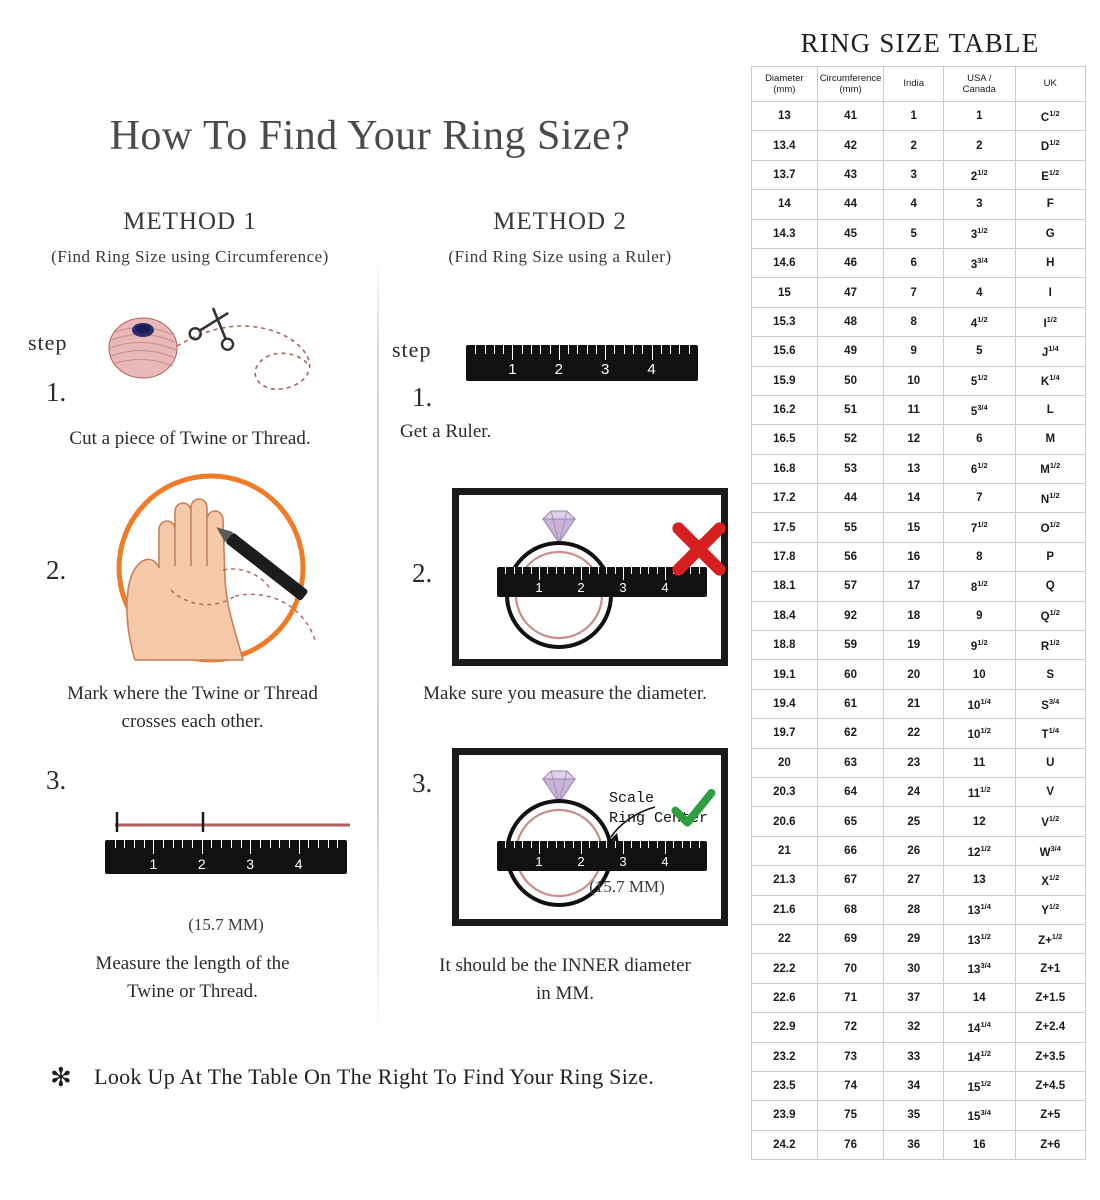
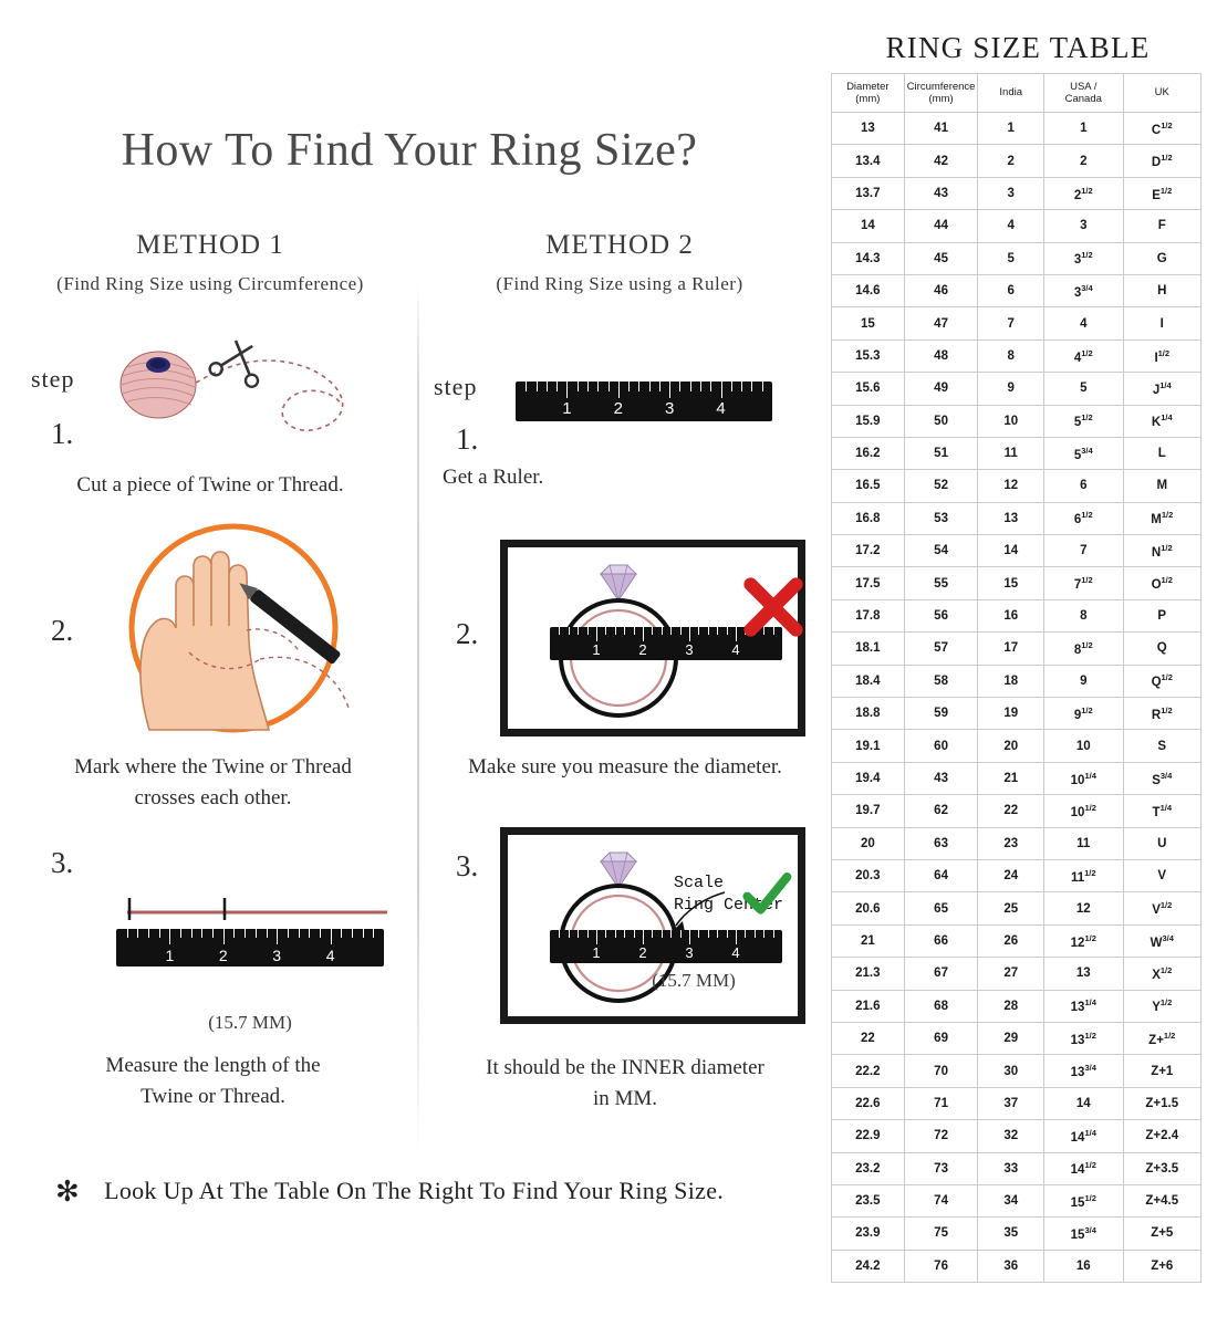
  How To Find Your Ring Size?
  METHOD 1
  (Find Ring Size using Circumference)
  step
  1.
  2.
  3.
  Cut a piece of Twine or Thread.
  Mark where the Twine or Thread
  crosses each other.
  1
  2
  3
  4
  (15.7 MM)
  Measure the length of the
  Twine or Thread.
  METHOD 2
  (Find Ring Size using a Ruler)
  step
  1.
  2.
  3.
  1
  2
  3
  4
  Get a Ruler.
  1
  2
  3
  4
  Make sure you measure the diameter.
  1
  2
  3
  4
  Scale
  Ring Cenr
  (15.7 MM)
  It should be the INNER diameter
  in MM.
  ✻ Look Up At The Table On The Right To Find Your Ring Size.
  RING SIZE TABLE
  Diameter(mm)	Circumference(mm)	India	USA /Canada	UK
  13	41	1	1	C1/2
  13.4	42	2	2	D1/2
  13.7	43	3	21/2	E1/2
  14	44	4	3	F
  14.3	45	5	31/2	G
  14.6	46	6	33/4	H
  15	47	7	4	I
  15.3	48	8	41/2	I1/2
  15.6	49	9	5	J1/4
  15.9	50	10	51/2	K1/4
  16.2	51	11	53/4	L
  16.5	52	12	6	M
  16.8	53	13	61/2	M1/2
- 17.2	44	14	7	N1/2
+ 17.2	54	14	7	N1/2
  17.5	55	15	71/2	O1/2
  17.8	56	16	8	P
  18.1	57	17	81/2	Q
- 18.4	92	18	9	Q1/2
+ 18.4	58	18	9	Q1/2
  18.8	59	19	91/2	R1/2
  19.1	60	20	10	S
- 19.4	61	21	101/4	S3/4
+ 19.4	43	21	101/4	S3/4
  19.7	62	22	101/2	T1/4
  20	63	23	11	U
  20.3	64	24	111/2	V
  20.6	65	25	12	V1/2
  21	66	26	121/2	W3/4
  21.3	67	27	13	X1/2
  21.6	68	28	131/4	Y1/2
  22	69	29	131/2	Z+1/2
  22.2	70	30	133/4	Z+1
  22.6	71	37	14	Z+1.5
  22.9	72	32	141/4	Z+2.4
  23.2	73	33	141/2	Z+3.5
  23.5	74	34	151/2	Z+4.5
  23.9	75	35	153/4	Z+5
  24.2	76	36	16	Z+6
